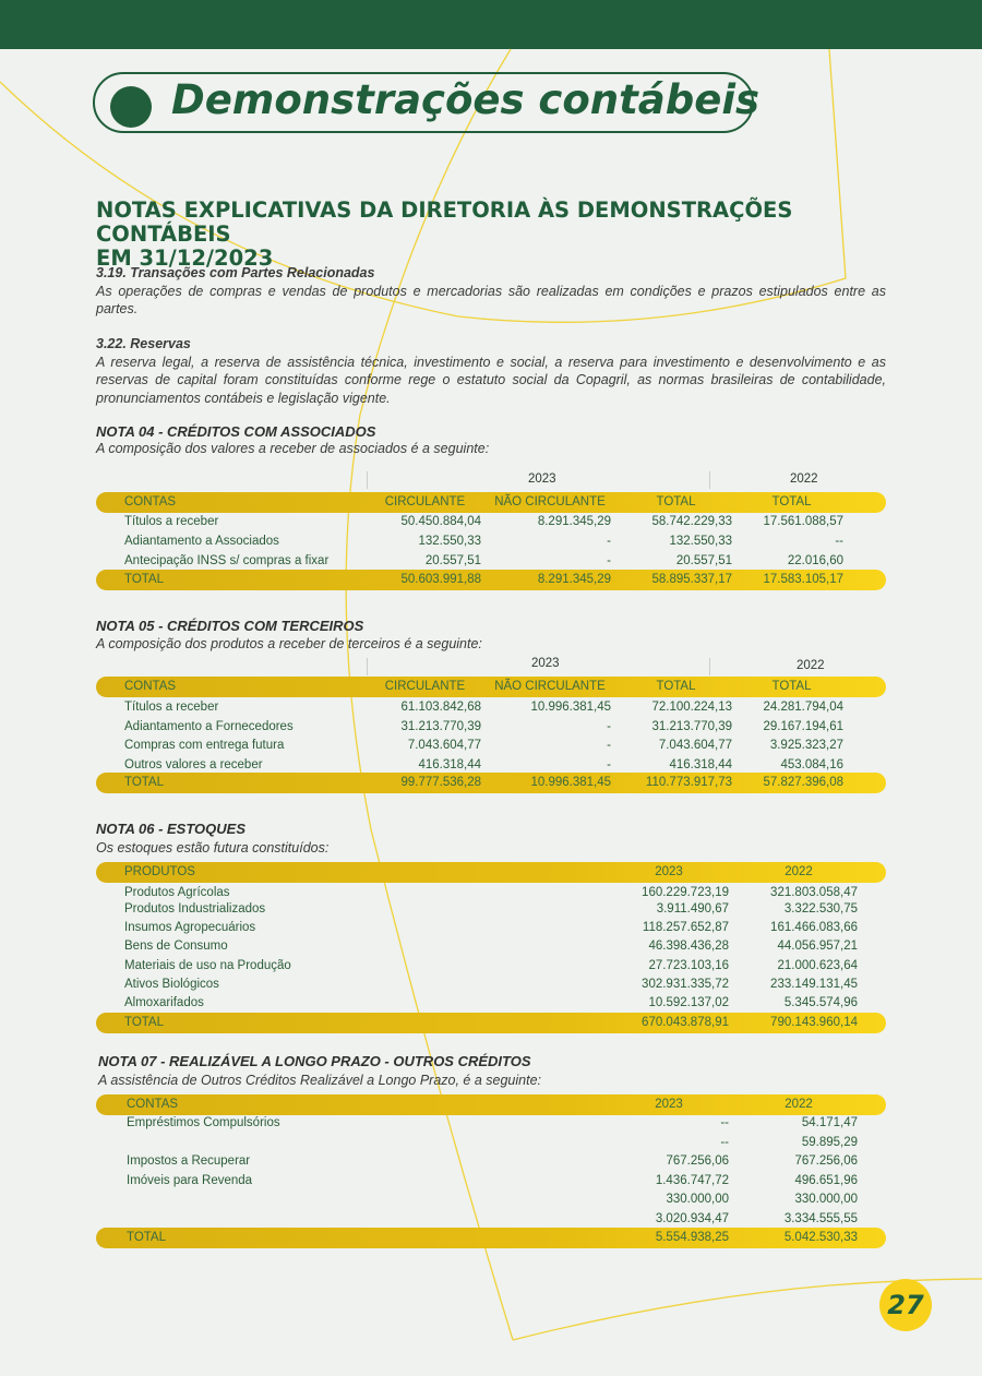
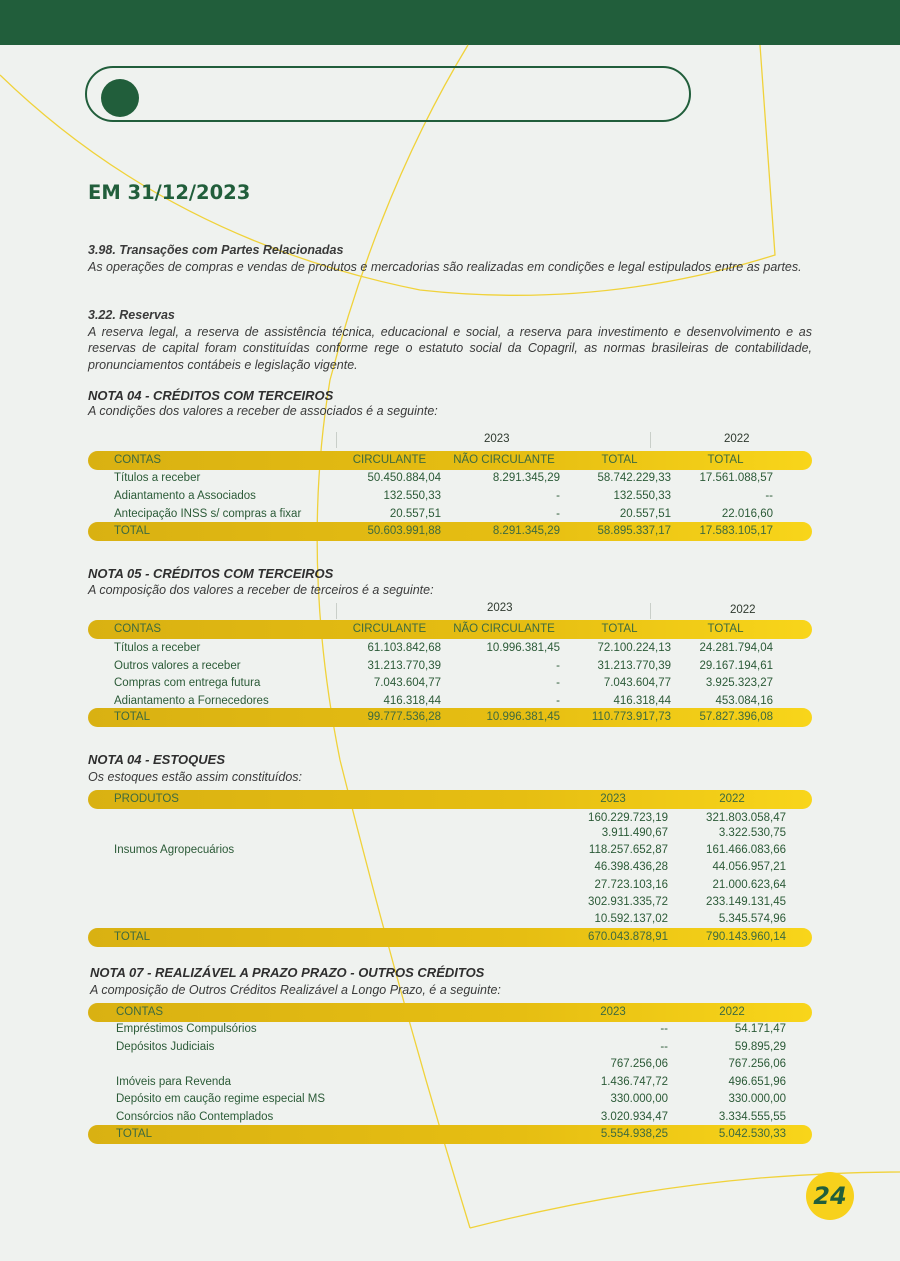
- Demonstrações contábeis
- NOTAS EXPLICATIVAS DA DIRETORIA ÀS DEMONSTRAÇÕES CONTÁBEIS
  EM 31/12/2023
- 3.19. Transações com Partes Relacionadas
+ 3.98. Transações com Partes Relacionadas
- As operações de compras e vendas de produtos e mercadorias são realizadas em condições e prazos estipulados entre as partes.
+ As operações de compras e vendas de produtos e mercadorias são realizadas em condições e legal estipulados entre as partes.
  3.22. Reservas
- A reserva legal, a reserva de assistência técnica, investimento e social, a reserva para investimento e desenvolvimento e as reservas de capital foram constituídas conforme rege o estatuto social da Copagril, as normas brasileiras de contabilidade, pronunciamentos contábeis e legislação vigente.
+ A reserva legal, a reserva de assistência técnica, educacional e social, a reserva para investimento e desenvolvimento e as reservas de capital foram constituídas conforme rege o estatuto social da Copagril, as normas brasileiras de contabilidade, pronunciamentos contábeis e legislação vigente.
- NOTA 04 - CRÉDITOS COM ASSOCIADOS
+ NOTA 04 - CRÉDITOS COM TERCEIROS
- A composição dos valores a receber de associados é a seguinte:
+ A condições dos valores a receber de associados é a seguinte:
  2023
  2022
  CONTAS
  CIRCULANTE
  NÃO CIRCULANTE
  TOTAL
  TOTAL
  Títulos a receber
  50.450.884,04
  8.291.345,29
  58.742.229,33
  17.561.088,57
  Adiantamento a Associados
  132.550,33
  -
  132.550,33
  --
  Antecipação INSS s/ compras a fixar
  20.557,51
  -
  20.557,51
  22.016,60
  TOTAL
  50.603.991,88
  8.291.345,29
  58.895.337,17
  17.583.105,17
  NOTA 05 - CRÉDITOS COM TERCEIROS
- A composição dos produtos a receber de terceiros é a seguinte:
+ A composição dos valores a receber de terceiros é a seguinte:
  2023
  2022
  CONTAS
  CIRCULANTE
  NÃO CIRCULANTE
  TOTAL
  TOTAL
  Títulos a receber
  61.103.842,68
  10.996.381,45
  72.100.224,13
  24.281.794,04
- Adiantamento a Fornecedores
+ Outros valores a receber
  31.213.770,39
  -
  31.213.770,39
  29.167.194,61
  Compras com entrega futura
  7.043.604,77
  -
  7.043.604,77
  3.925.323,27
- Outros valores a receber
+ Adiantamento a Fornecedores
  416.318,44
  -
  416.318,44
  453.084,16
  TOTAL
  99.777.536,28
  10.996.381,45
  110.773.917,73
  57.827.396,08
- NOTA 06 - ESTOQUES
+ NOTA 04 - ESTOQUES
- Os estoques estão futura constituídos:
+ Os estoques estão assim constituídos:
  PRODUTOS
  2023
  2022
- Produtos Agrícolas
  160.229.723,19
  321.803.058,47
- Produtos Industrializados
  3.911.490,67
  3.322.530,75
  Insumos Agropecuários
  118.257.652,87
  161.466.083,66
- Bens de Consumo
  46.398.436,28
  44.056.957,21
- Materiais de uso na Produção
  27.723.103,16
  21.000.623,64
- Ativos Biológicos
  302.931.335,72
  233.149.131,45
- Almoxarifados
  10.592.137,02
  5.345.574,96
  TOTAL
  670.043.878,91
  790.143.960,14
- NOTA 07 - REALIZÁVEL A LONGO PRAZO - OUTROS CRÉDITOS
+ NOTA 07 - REALIZÁVEL A PRAZO PRAZO - OUTROS CRÉDITOS
- A assistência de Outros Créditos Realizável a Longo Prazo, é a seguinte:
+ A composição de Outros Créditos Realizável a Longo Prazo, é a seguinte:
  CONTAS
  2023
  2022
  Empréstimos Compulsórios
  --
  54.171,47
+ Depósitos Judiciais
  --
  59.895,29
- Impostos a Recuperar
  767.256,06
  767.256,06
  Imóveis para Revenda
  1.436.747,72
  496.651,96
+ Depósito em caução regime especial MS
  330.000,00
  330.000,00
+ Consórcios não Contemplados
  3.020.934,47
  3.334.555,55
  TOTAL
  5.554.938,25
  5.042.530,33
- 27
+ 24
